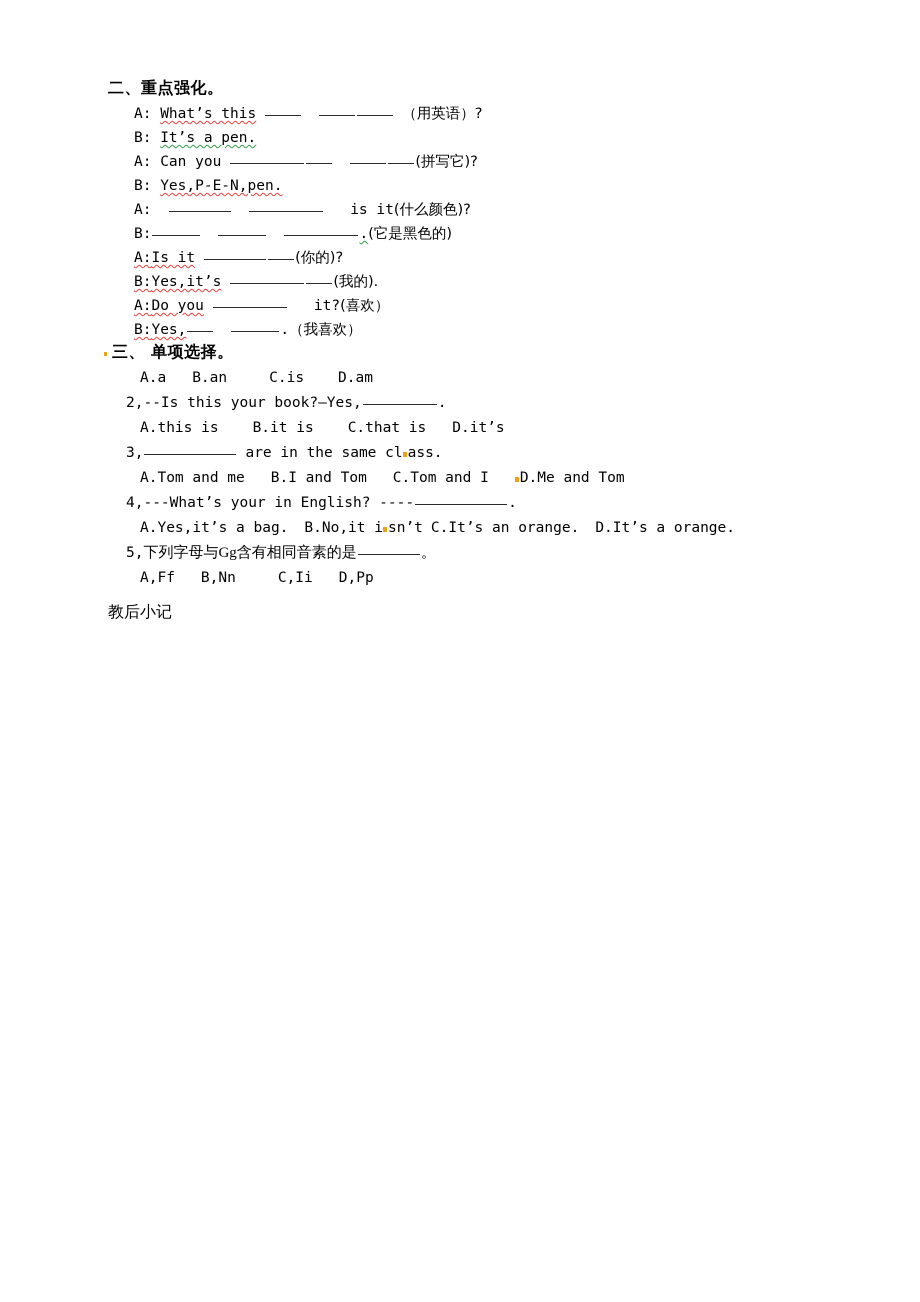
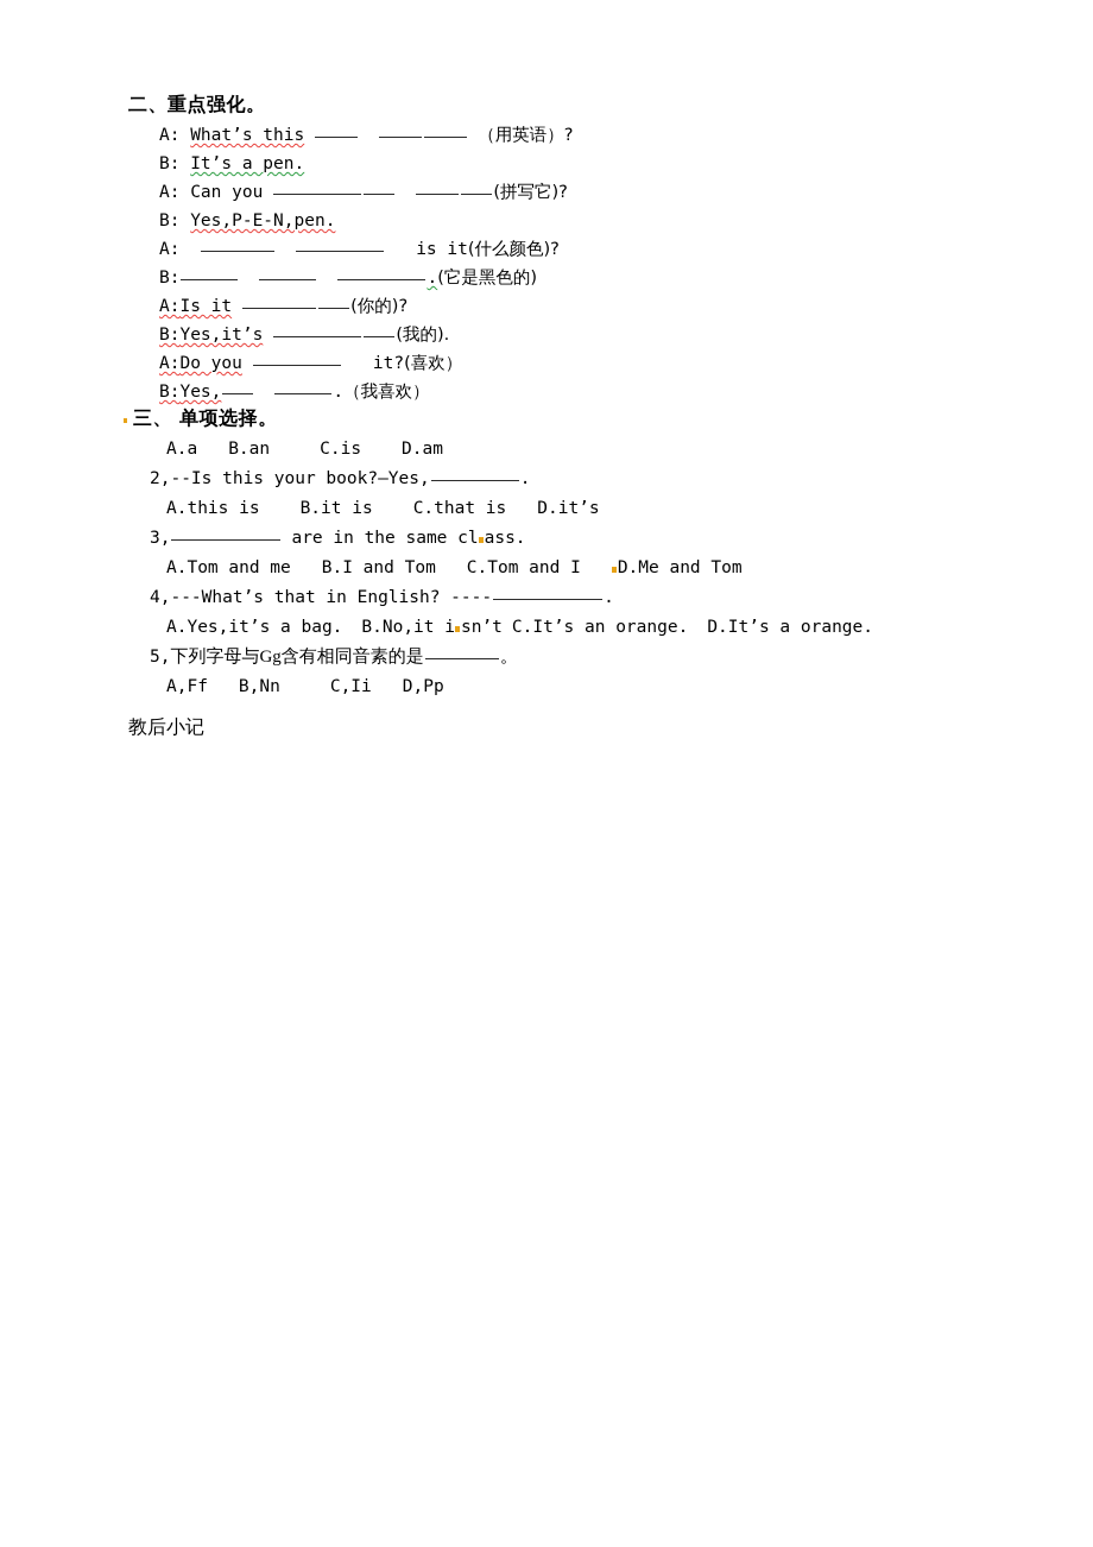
  二、重点强化。
  A: What’s this （用英语）?
  B: It’s a pen.
  A: Can you (拼写它)?
  B: Yes,P-E-N,pen.
  A: is it(什么颜色)?
  B: .(它是黑色的)
  A:Is it (你的)?
  B:Yes,it’s (我的).
  A:Do you it?(喜欢）
  B:Yes, .（我喜欢）
  三、 单项选择。
  A.a B.an C.is D.am
  2,--Is this your book?—Yes, .
  A.this is B.it is C.that is D.it’s
  3, are in the same cl ass.
  A.Tom and me B.I and Tom C.Tom and I D.Me and Tom
- 4,---What’s your in English? ---- .
+ 4,---What’s that in English? ---- .
  A.Yes,it’s a bag. B.No,it i sn’t C.It’s an orange. D.It’s a orange.
  5,下列字母与Gg含有相同音素的是 。
  A,Ff B,Nn C,Ii D,Pp
  教后小记
